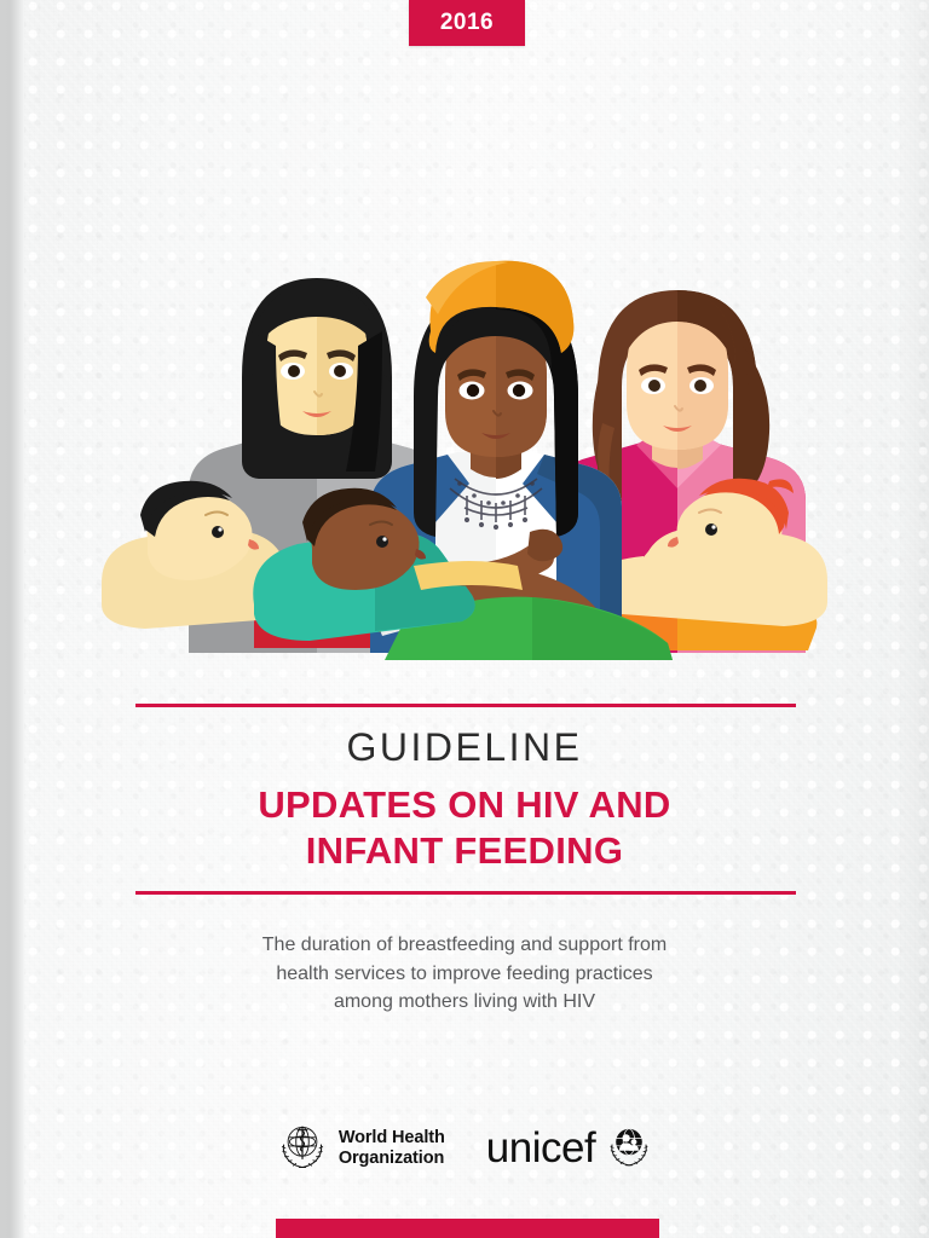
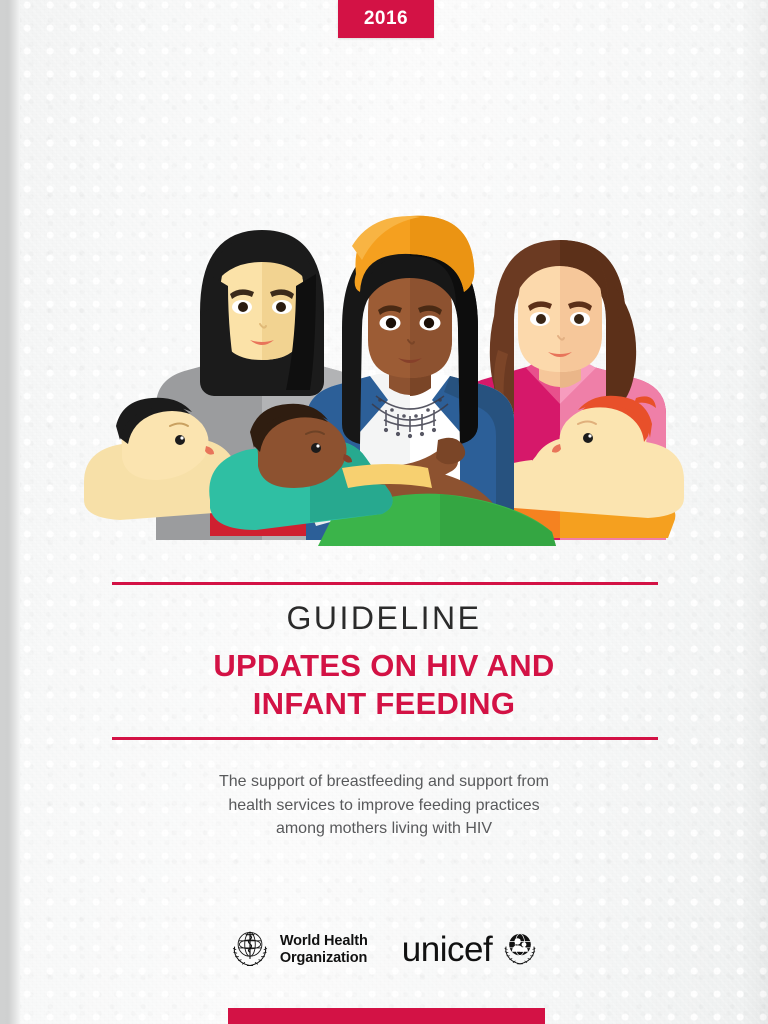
  2016
  GUIDELINE
  UPDATES ON HIV AND
  INFANT FEEDING
- The duration of breastfeeding and support from
+ The support of breastfeeding and support from
  health services to improve feeding practices
  among mothers living with HIV
  World Health
  Organization
  unicef
